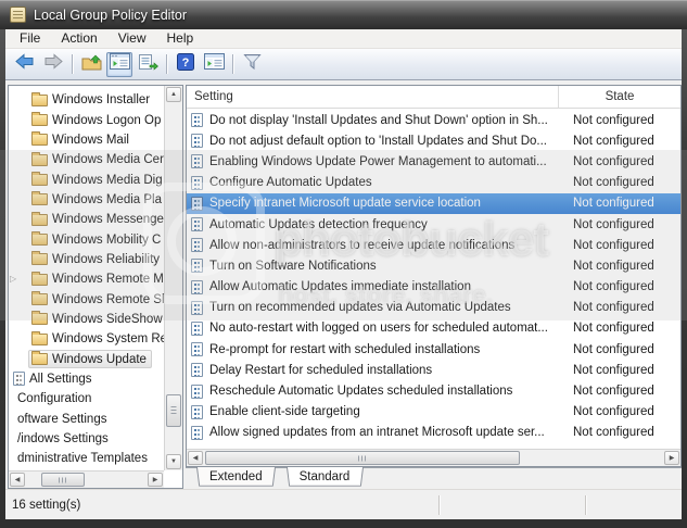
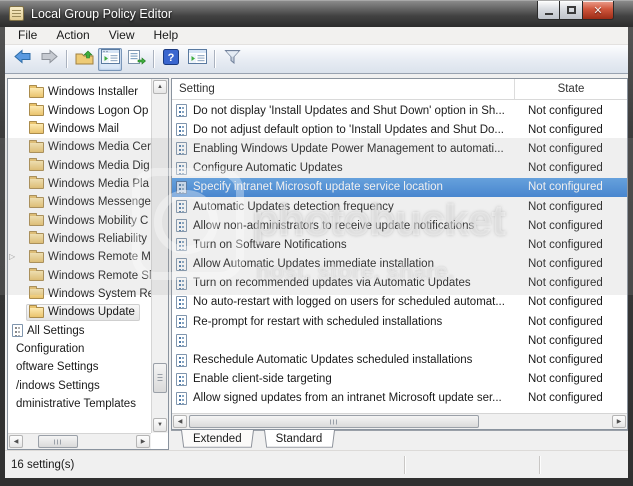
  Local Group Policy Editor
+ ✕
  File
  Action
  View
  Help
  ?
  Windows Installer
  Windows Logon Op
  Windows Mail
  Windows Media Cer
  Windows Media Dig
  Windows Media Pla
  Windows Messenge
  Windows Mobility C
  Windows Reliability
  ▷
  Windows Remote M
  Windows Remote S
- Windows SideShow
  Windows System R
  Windows Update
  All Settings
  Configuration
  oftware Settings
  /indows Settings
  dministrative Templates
  Setting
  State
  Do not display 'Install Updates and Shut Down' option in Sh...
  Not configured
  Do not adjust default option to 'Install Updates and Shut Do...
  Not configured
  Enabling Windows Update Power Management to automati...
  Not configured
  Configure Automatic Updates
  Not configured
  Specify intranet Microsoft update service location
  Not configured
  Automatic Updates detection frequency
  Not configured
  Allow non-administrators to receive update notifications
  Not configured
  Turn on Software Notifications
  Not configured
  Allow Automatic Updates immediate installation
  Not configured
  Turn on recommended updates via Automatic Updates
  Not configured
  No auto-restart with logged on users for scheduled automat...
  Not configured
  Re-prompt for restart with scheduled installations
  Not configured
- Delay Restart for scheduled installations
  Not configured
  Reschedule Automatic Updates scheduled installations
  Not configured
  Enable client-side targeting
  Not configured
  Allow signed updates from an intranet Microsoft update ser...
  Not configured
  Extended Standard
  16 setting(s)
  photobucket
  host. store. share.
